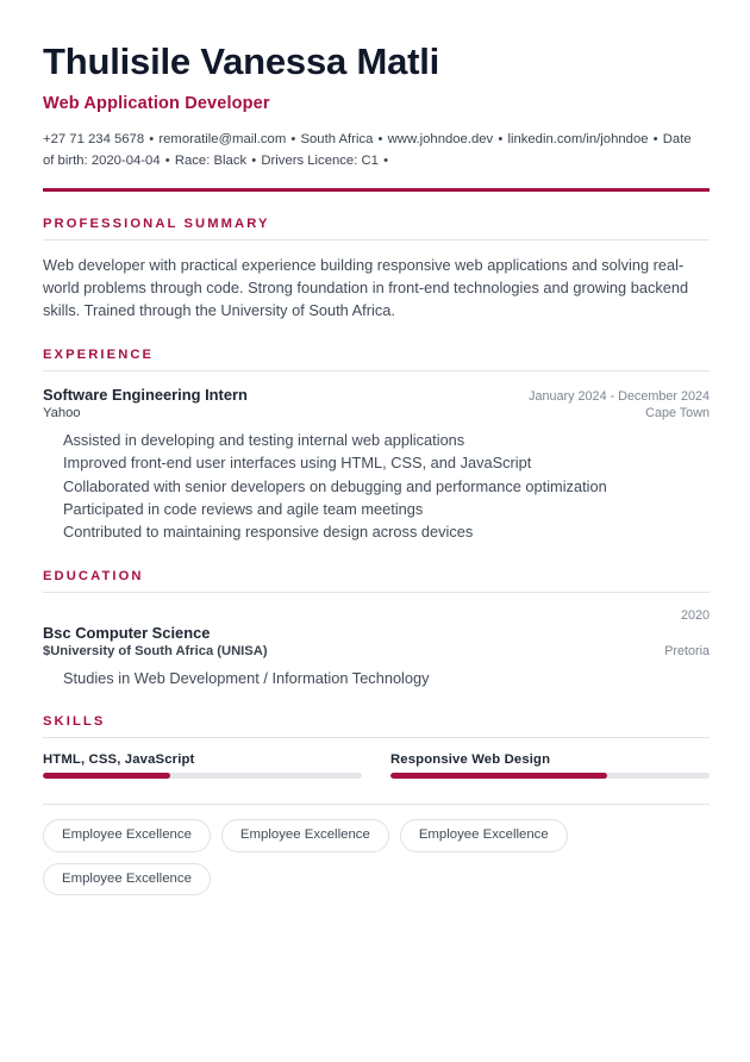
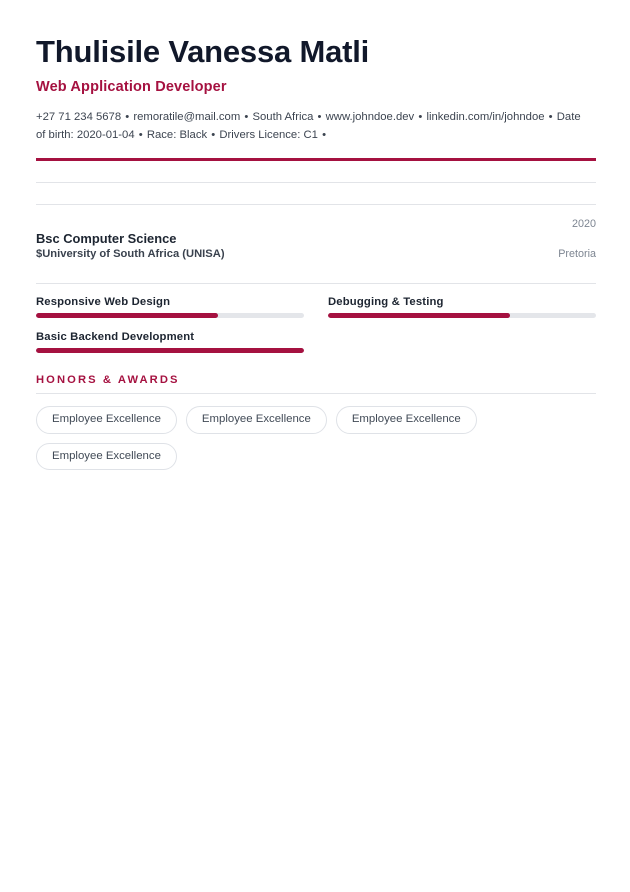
  Thulisile Vanessa Matli
  Web Application Developer
- +27 71 234 5678 • remoratile@mail.com • South Africa • www.johndoe.dev • linkedin.com/in/johndoe • Date of birth: 2020-04-04 • Race: Black • Drivers Licence: C1 •
+ +27 71 234 5678 • remoratile@mail.com • South Africa • www.johndoe.dev • linkedin.com/in/johndoe • Date of birth: 2020-01-04 • Race: Black • Drivers Licence: C1 •
- PROFESSIONAL SUMMARY
- Web developer with practical experience building responsive web applications and solving real-world problems through code. Strong foundation in front-end technologies and growing backend skills. Trained through the University of South Africa.
- EXPERIENCE
- Software Engineering Intern
- January 2024 - December 2024
- Yahoo
- Cape Town
- Assisted in developing and testing internal web applications
- Improved front-end user interfaces using HTML, CSS, and JavaScript
- Collaborated with senior developers on debugging and performance optimization
- Participated in code reviews and agile team meetings
- Contributed to maintaining responsive design across devices
- EDUCATION
  2020
  Bsc Computer Science
  $University of South Africa (UNISA)
  Pretoria
- Studies in Web Development / Information Technology
- SKILLS
- HTML, CSS, JavaScript
  Responsive Web Design
+ Debugging & Testing
+ Basic Backend Development
+ HONORS & AWARDS
  Employee Excellence
  Employee Excellence
  Employee Excellence
  Employee Excellence
